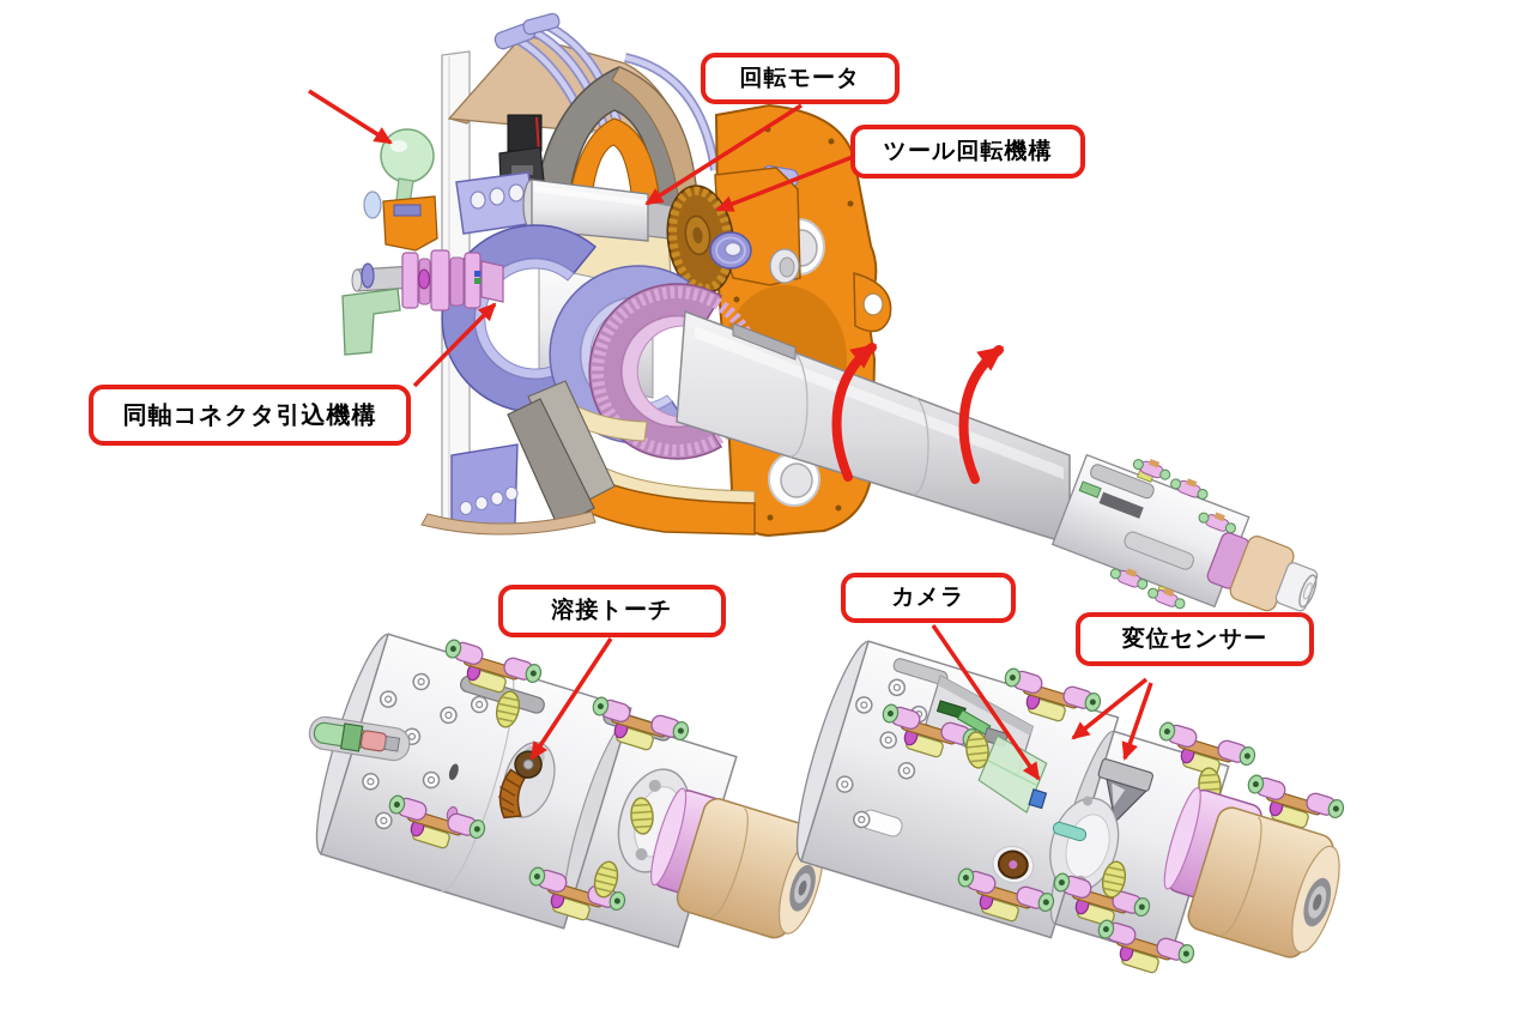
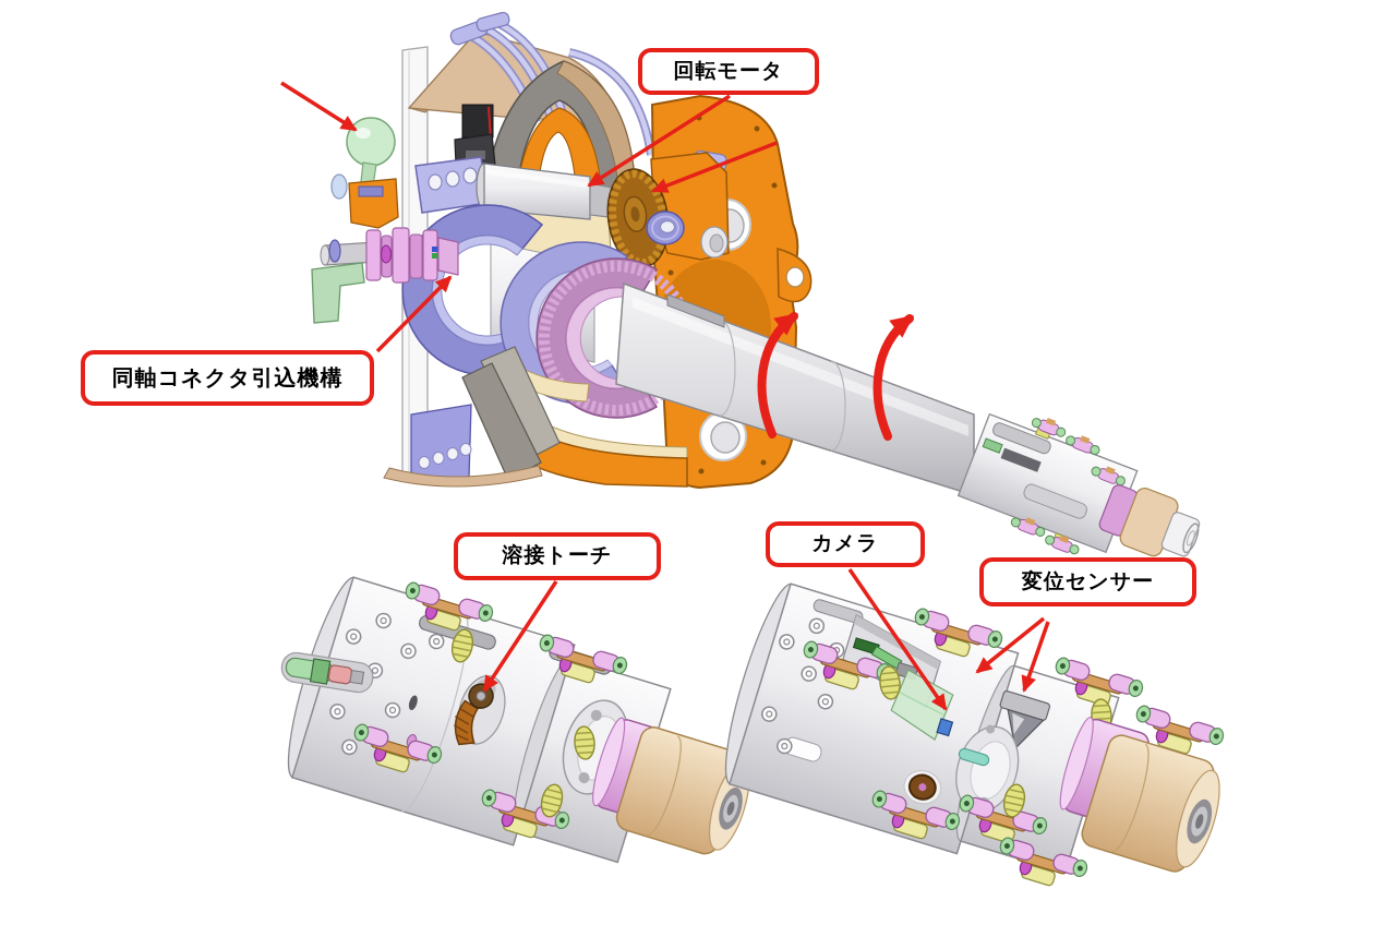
  回転モータ
- ツール回転機構
  同軸コネクタ引込機構
  溶接トーチ
  カメラ
  変位センサー
